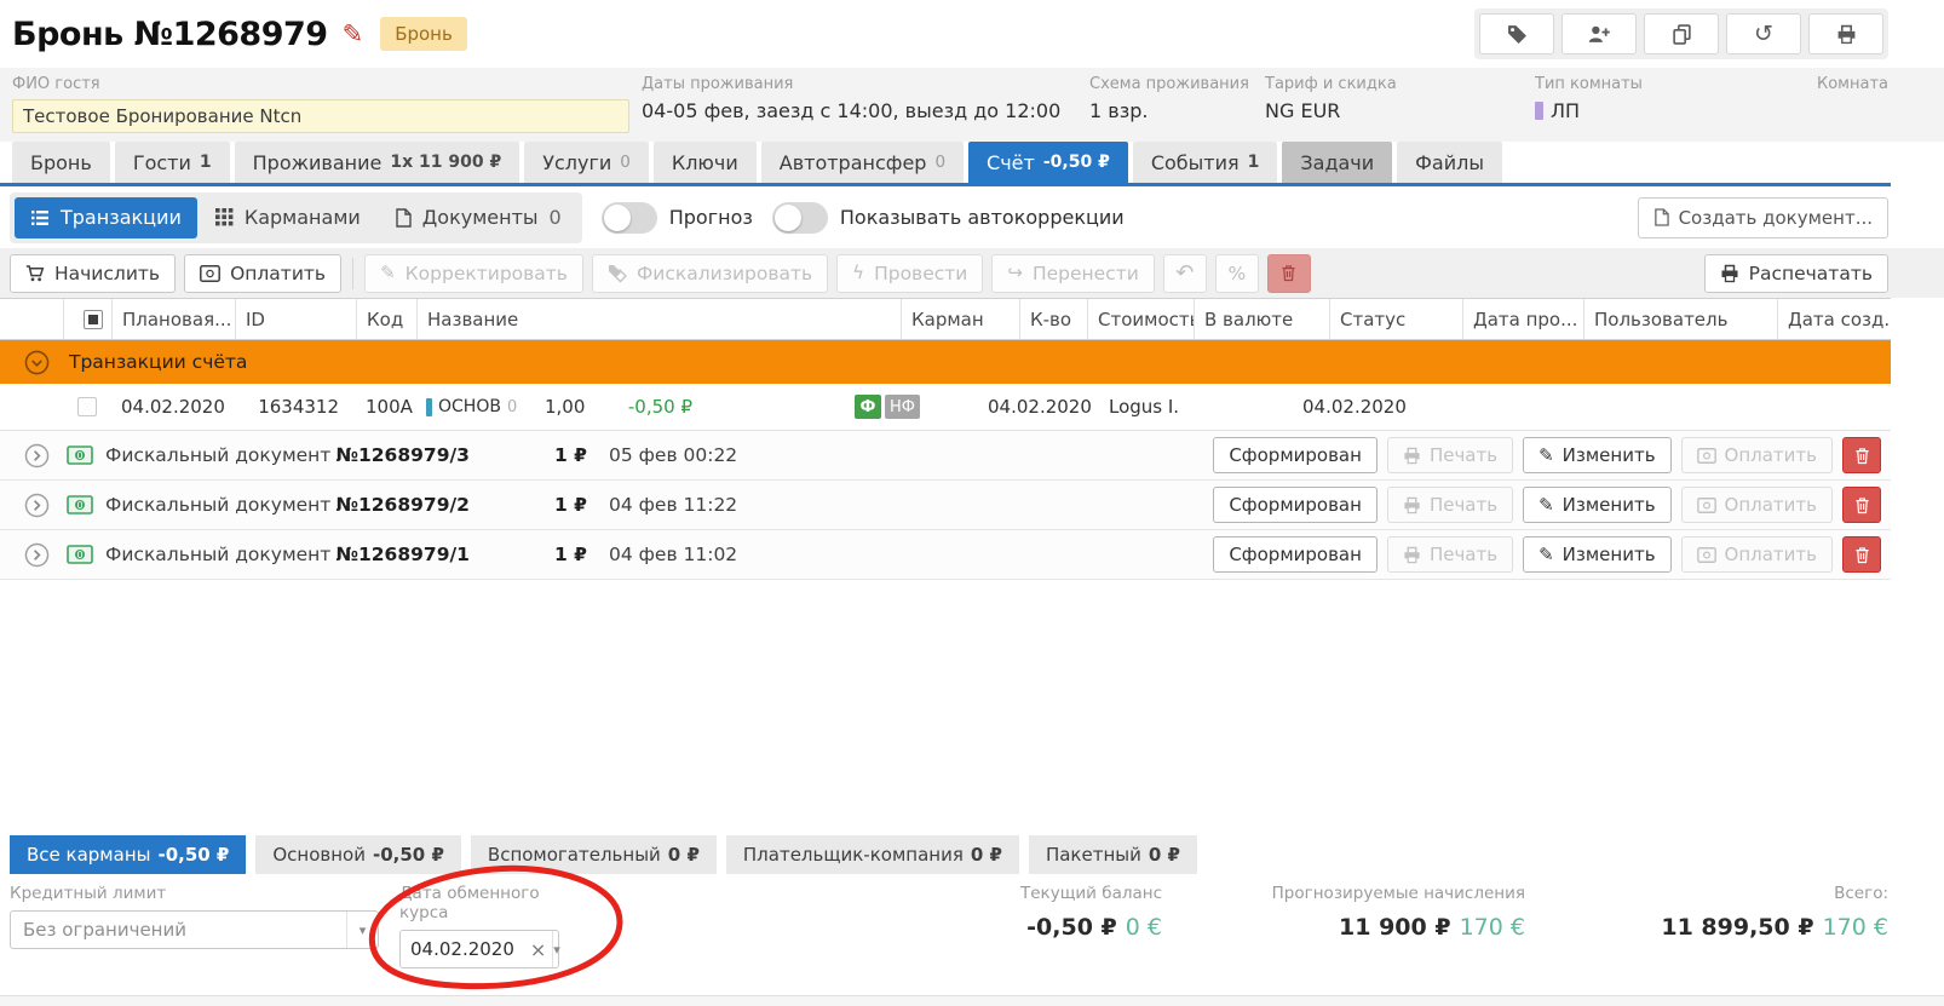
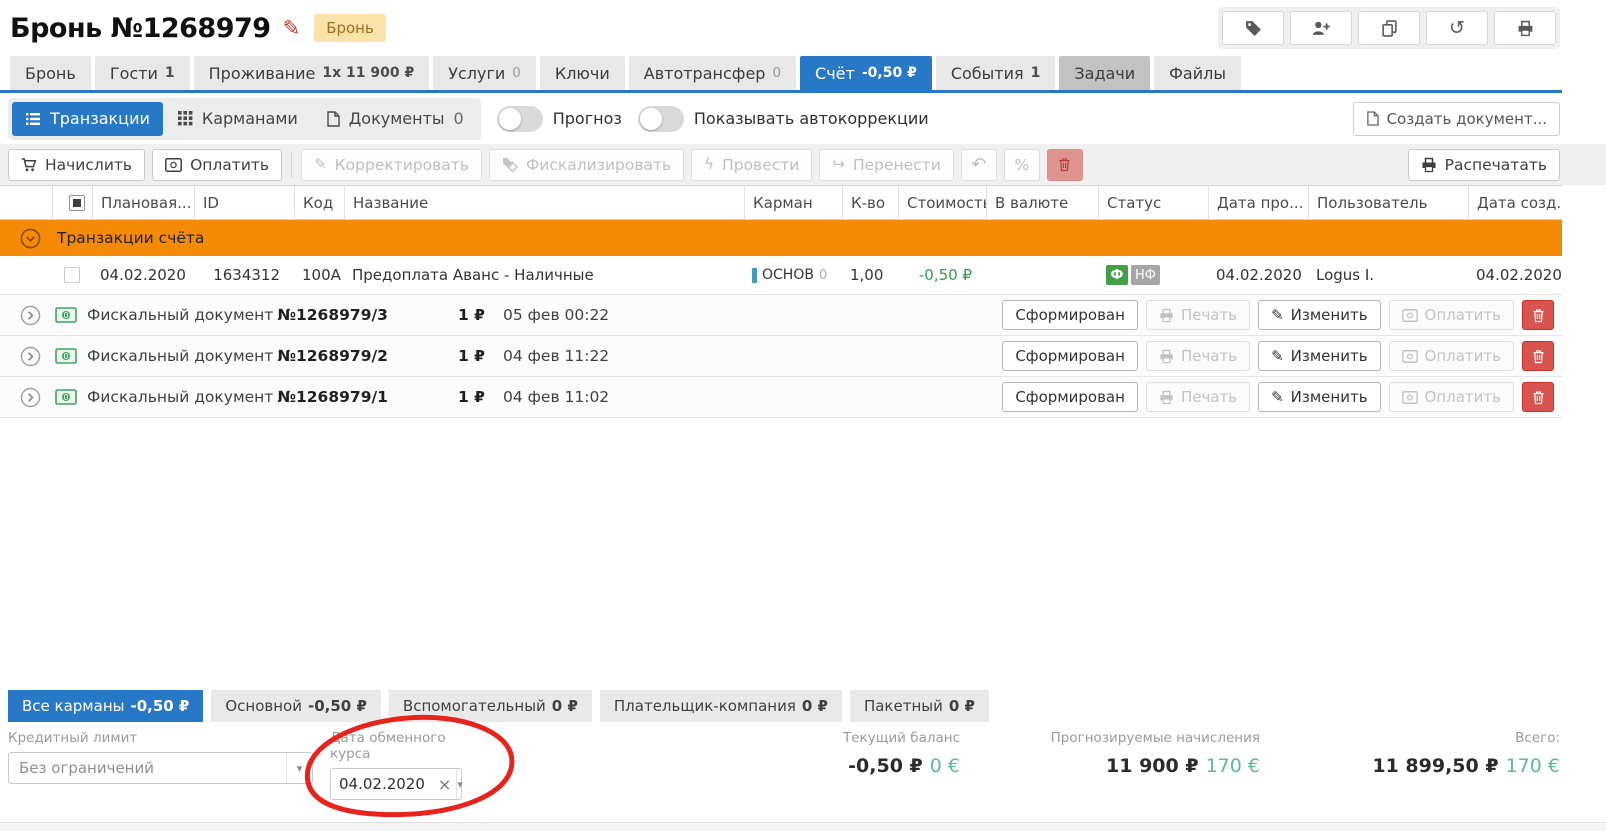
  Бронь №1268979
  ✎
  Бронь
  ↺
- ФИО гостя
- Тестовое Бронирование Ntcn
- Даты проживания
- 04-05 фев, заезд с 14:00, выезд до 12:00
- Схема проживания
- 1 взр.
- Тариф и скидка
- NG EUR
- Тип комнаты
- ЛП
- Комната
  Бронь
  Гости
  1
  Проживание
  1х 11 900 ₽
  Услуги
  0
  Ключи
  Автотрансфер
  0
  Счёт
  -0,50 ₽
  События
  1
  Задачи
  Файлы
  Транзакции
  Карманами
  Документы
  0
  Прогноз
  Показывать автокоррекции
  Создать документ...
  Начислить
  Оплатить
  ✎
  Корректировать
  Фискализировать
  ϟ
  Провести
  ↪
  Перенести
  ↶
  %
  Распечатать
  Плановая...
  ID
  Код
  Название
  Карман
  К-во
  Стоимост
  В валюте
  Статус
  Дата про...
  Пользователь
  Дата созд.
  Транзакции счёта
  04.02.2020
  1634312
  100A
+ Предоплата Аванс - Наличные
  ОСНОВ
  0
  1,00
  -0,50 ₽
  Ф
  НФ
  04.02.2020
  Logus I.
  04.02.2020
  0
  Фискальный документ
  №1268979/3
  1 ₽
  05 фев 00:22
  Сформирован
  Печать
  ✎
  Изменить
  Оплатить
  0
  Фискальный документ
  №1268979/2
  1 ₽
  04 фев 11:22
  Сформирован
  Печать
  ✎
  Изменить
  Оплатить
  0
  Фискальный документ
  №1268979/1
  1 ₽
  04 фев 11:02
  Сформирован
  Печать
  ✎
  Изменить
  Оплатить
  Все карманы
  -0,50 ₽
  Основной
  -0,50 ₽
  Вспомогательный
  0 ₽
  Плательщик-компания
  0 ₽
  Пакетный
  0 ₽
  Кредитный лимит
  Без ограничений
  ▾
  ата обменного курса
  04.02.2020
  ×
  ▾
  Текущий баланс
  -0,50 ₽ 0 €
  Прогнозируемые начисления
  11 900 ₽ 170 €
  Всего:
  11 899,50 ₽ 170 €
